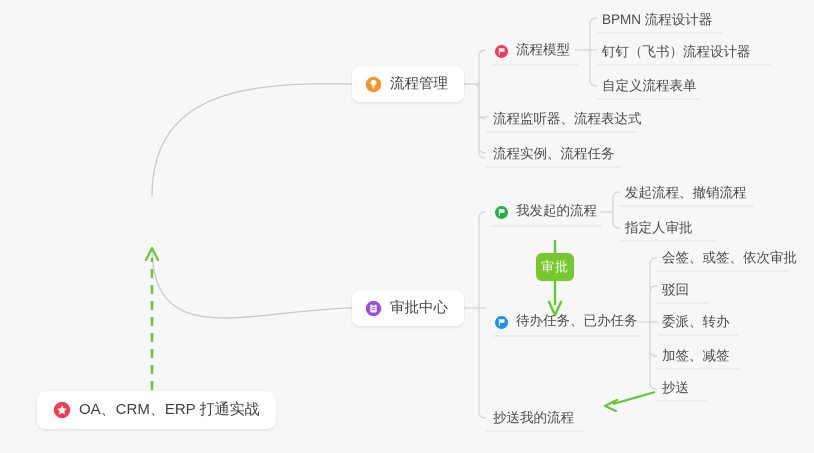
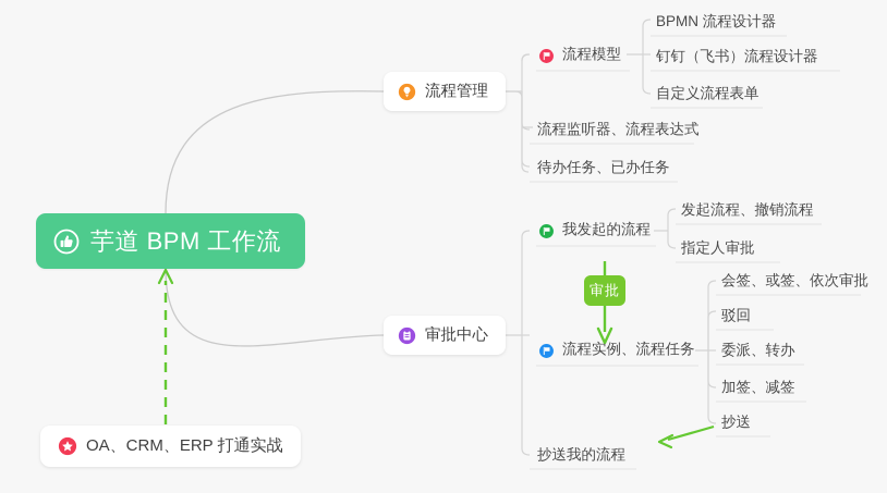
+ 芋道 BPM 工作流
  流程管理
  流程模型
  BPMN 流程设计器
  钉钉（飞书）流程设计器
  自定义流程表单
  流程监听器、流程表达式
- 流程实例、流程任务
+ 待办任务、已办任务
  审批中心
  我发起的流程
  发起流程、撤销流程
  指定人审批
  审批
- 待办任务、已办任务
+ 流程实例、流程任务
  会签、或签、依次审批
  驳回
  委派、转办
  加签、减签
  抄送
  抄送我的流程
  OA、CRM、ERP 打通实战
